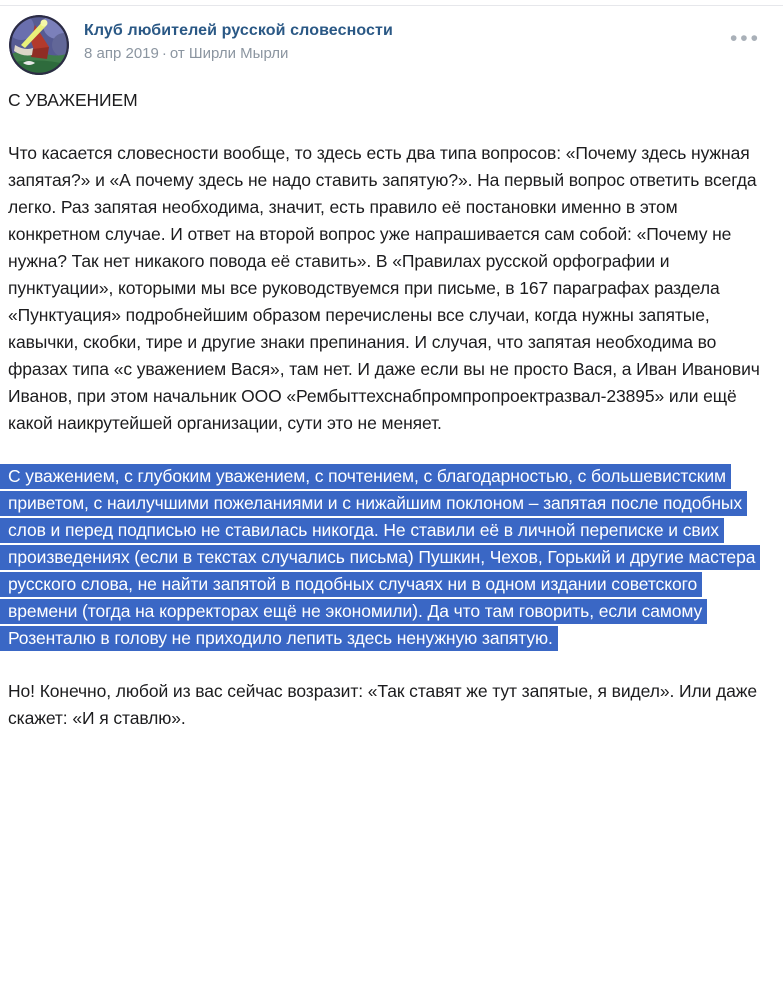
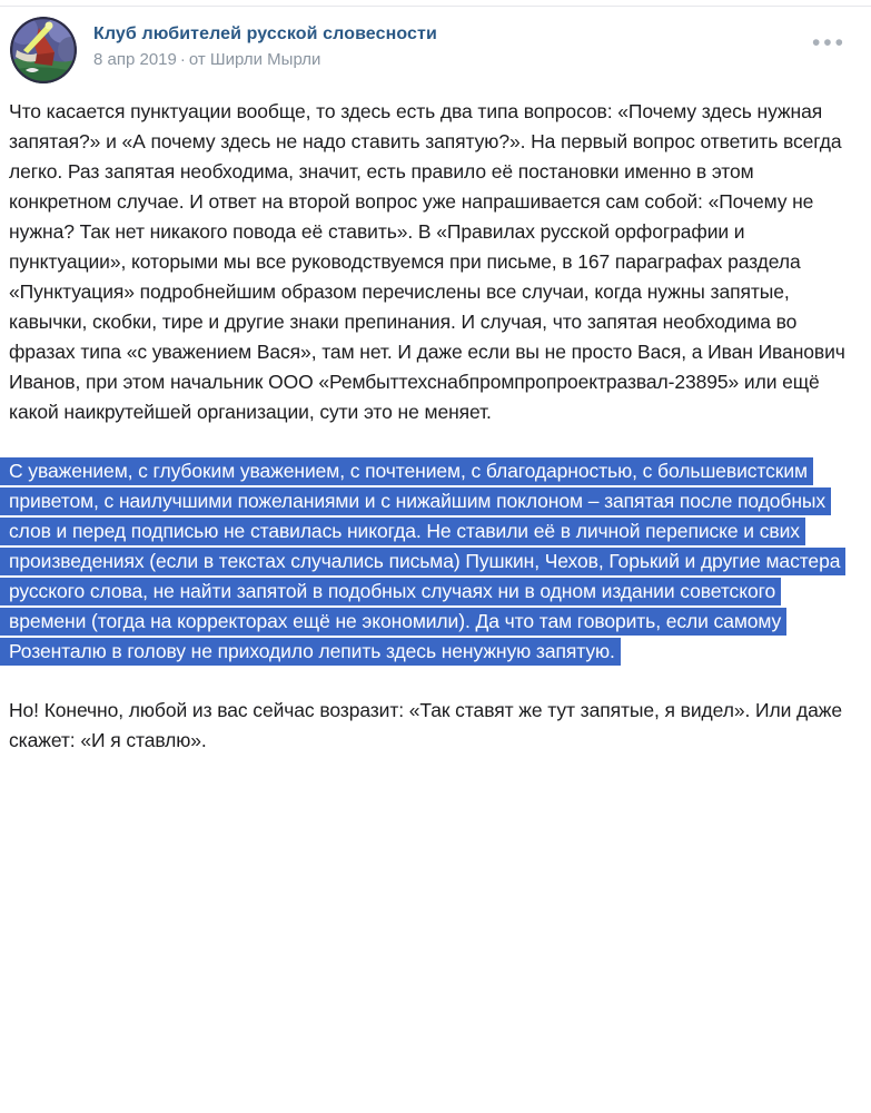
  Клуб любителей русской словесности
  8 апр 2019 · от Ширли Мырли
  •••
- С УВАЖЕНИЕМ
- Что касается словесности вообще, то здесь есть два типа вопросов: «Почему здесь нужная запятая?» и «А почему здесь не надо ставить запятую?». На первый вопрос ответить всегда легко. Раз запятая необходима, значит, есть правило её постановки именно в этом конкретном случае. И ответ на второй вопрос уже напрашивается сам собой: «Почему не нужна? Так нет никакого повода её ставить». В «Правилах русской орфографии и пунктуации», которыми мы все руководствуемся при письме, в 167 параграфах раздела «Пунктуация» подробнейшим образом перечислены все случаи, когда нужны запятые, кавычки, скобки, тире и другие знаки препинания. И случая, что запятая необходима во фразах типа «с уважением Вася», там нет. И даже если вы не просто Вася, а Иван Иванович Иванов, при этом начальник ООО «Рембыттехснабпромпропроектразвал-23895» или ещё какой наикрутейшей организации, сути это не меняет.
+ Что касается пунктуации вообще, то здесь есть два типа вопросов: «Почему здесь нужная запятая?» и «А почему здесь не надо ставить запятую?». На первый вопрос ответить всегда легко. Раз запятая необходима, значит, есть правило её постановки именно в этом конкретном случае. И ответ на второй вопрос уже напрашивается сам собой: «Почему не нужна? Так нет никакого повода её ставить». В «Правилах русской орфографии и пунктуации», которыми мы все руководствуемся при письме, в 167 параграфах раздела «Пунктуация» подробнейшим образом перечислены все случаи, когда нужны запятые, кавычки, скобки, тире и другие знаки препинания. И случая, что запятая необходима во фразах типа «с уважением Вася», там нет. И даже если вы не просто Вася, а Иван Иванович Иванов, при этом начальник ООО «Рембыттехснабпромпропроектразвал-23895» или ещё какой наикрутейшей организации, сути это не меняет.
  С уважением, с глубоким уважением, с почтением, с благодарностью, с большевистским приветом, с наилучшими пожеланиями и с нижайшим поклоном – запятая после подобных слов и перед подписью не ставилась никогда. Не ставили её в личной переписке и свих произведениях (если в текстах случались письма) Пушкин, Чехов, Горький и другие мастера русского слова, не найти запятой в подобных случаях ни в одном издании советского времени (тогда на корректорах ещё не экономили). Да что там говорить, если самому Розенталю в голову не приходило лепить здесь ненужную запятую.
  Но! Конечно, любой из вас сейчас возразит: «Так ставят же тут запятые, я видел». Или даже скажет: «И я ставлю».
